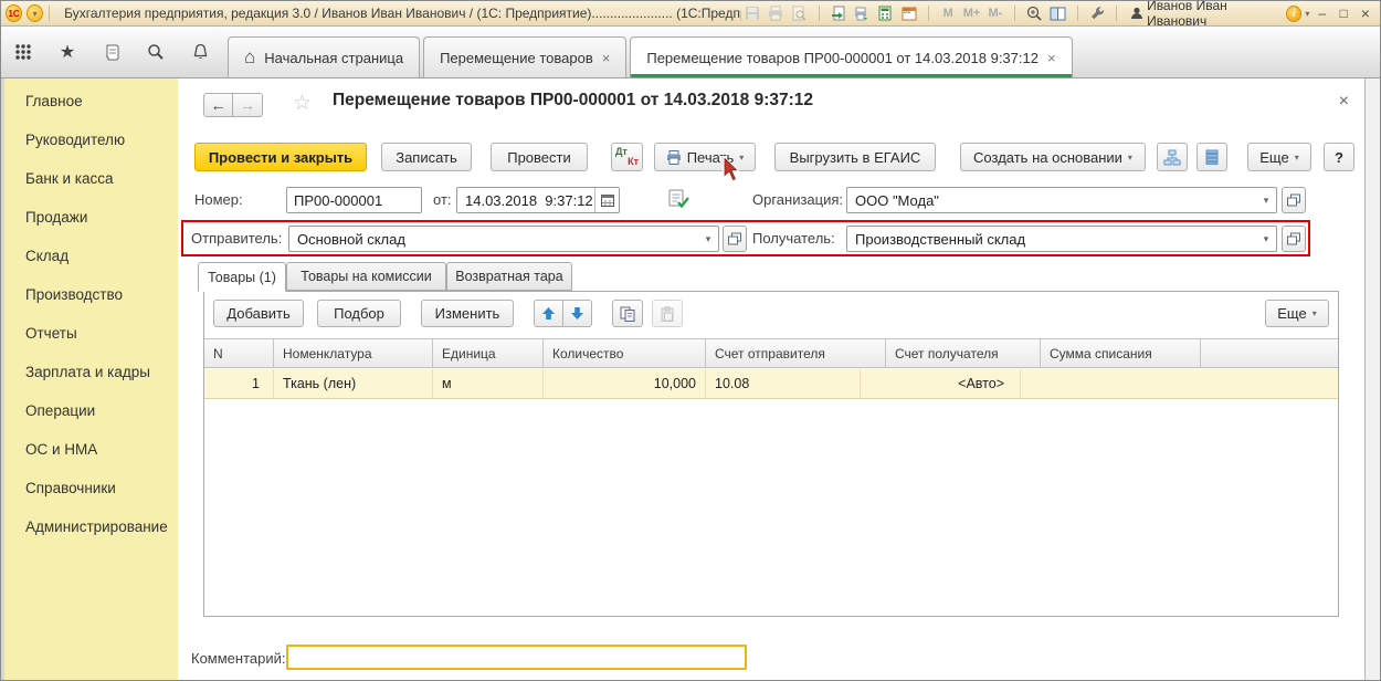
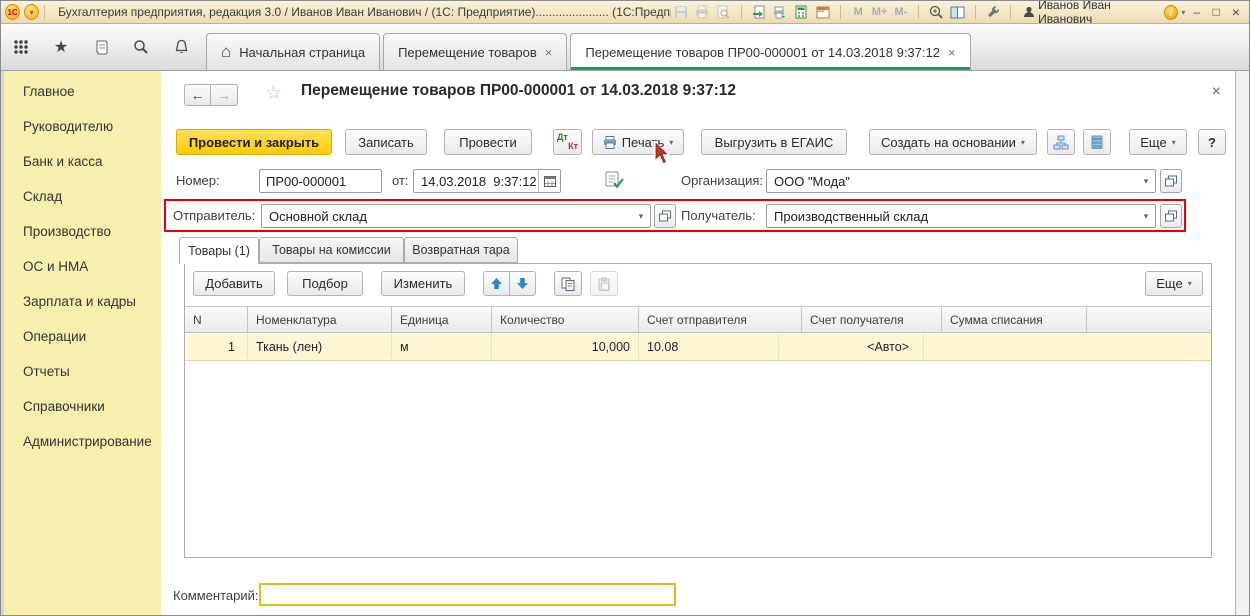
  1С
  ▾
  Бухгалтерия предприятия, редакция 3.0 / Иванов Иван Иванович / (1С: Предприятие)...................... (1С:Предп
  M
  M+
  M-
  Иванов Иван Иванович
  i
  ▾
  –
  □
  ×
  ★
  ⌂
  Начальная страница
  Перемещение товаров
  ×
  Перемещение товаров ПР00-000001 от 14.03.2018 9:37:12
  ×
  Главное
  Руководителю
  Банк и касса
- Продажи
  Склад
  Производство
- Отчеты
+ ОС и НМА
  Зарплата и кадры
  Операции
- ОС и НМА
+ Отчеты
  Справочники
  Администрирование
  ←
  →
  ☆
  Перемещение товаров ПР00-000001 от 14.03.2018 9:37:12
  ×
  Провести и закрыть
  Записать
  Провести
  Дт
  Кт
  Печаь
  ▾
  Выгрузить в ЕГАИС
  Создать на основании
  ▾
  Еще
  ▾
  ?
  Номер:
  ПР00-000001
  от:
  14.03.2018 9:37:12
  Организация:
  ООО "Мода"
  ▾
  Отправитель:
  Основной склад
  ▾
  Получатель:
  Производственный склад
  ▾
  Товары (1)
  Товары на комиссии
  Возвратная тара
  Добавить
  Подбор
  Изменить
  Еще
  ▾
  N
  Номенклатура
  Единица
  Количество
  Счет отправителя
  Счет получателя
  Сумма списания
  1
  Ткань (лен)
  м
  10,000
  10.08
  <Авто>
  Комментарий:
